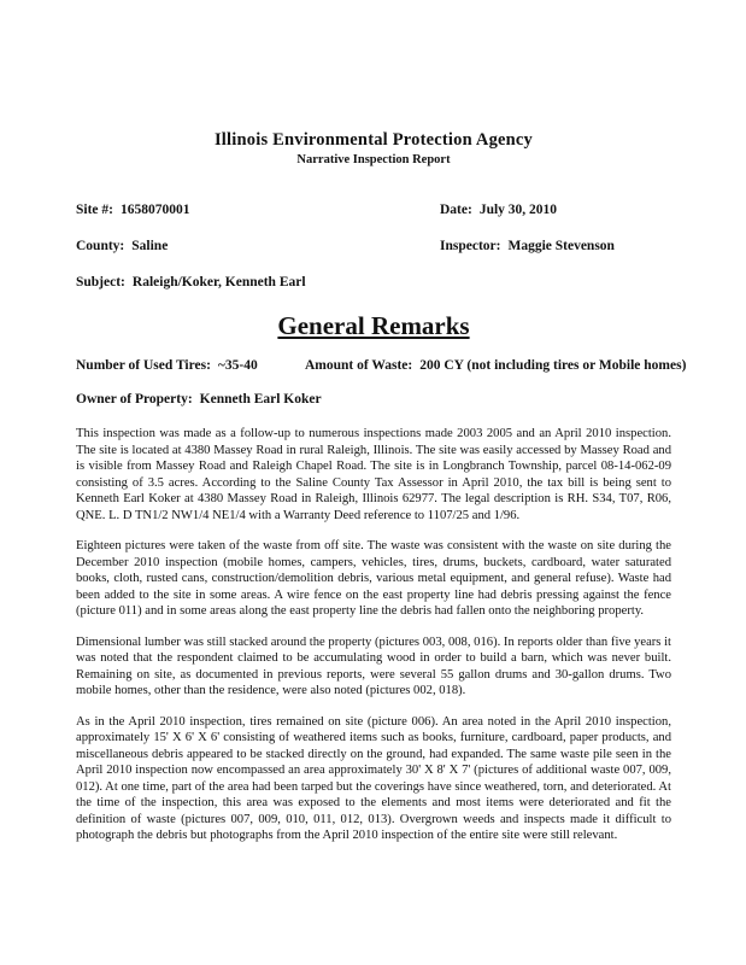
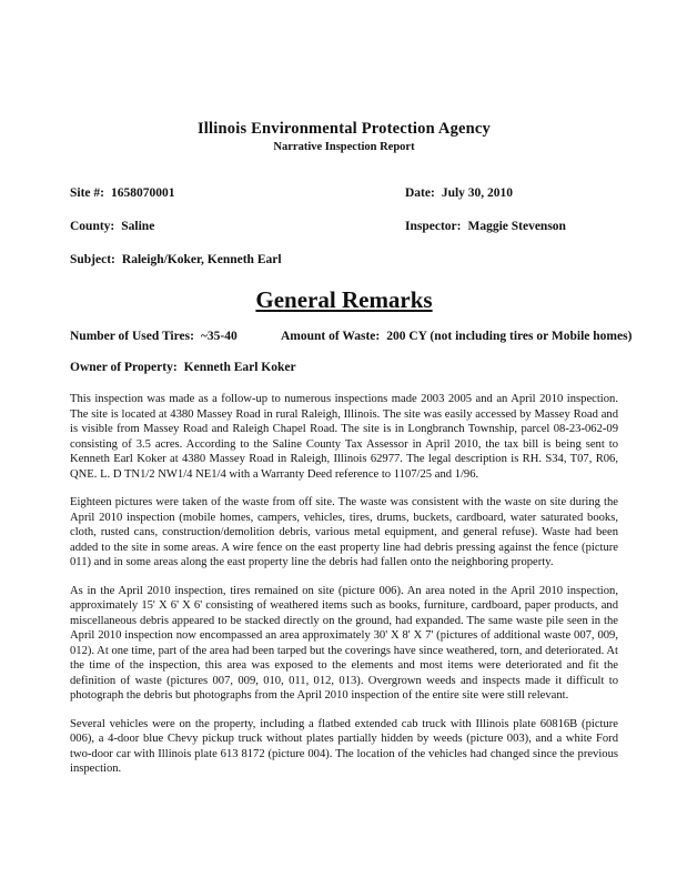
  Illinois Environmental Protection Agency
  Narrative Inspection Report
  Site #: 1658070001
  Date: July 30, 2010
  County: Saline
  Inspector: Maggie Stevenson
  Subject: Raleigh/Koker, Kenneth Earl
  General Remarks
  Number of Used Tires: ~35-40
  Amount of Waste: 200 CY (not including tires or Mobile homes)
  Owner of Property: Kenneth Earl Koker
- This inspection was made as a follow-up to numerous inspections made 2003 2005 and an April 2010 inspection. The site is located at 4380 Massey Road in rural Raleigh, Illinois. The site was easily accessed by Massey Road and is visible from Massey Road and Raleigh Chapel Road. The site is in Longbranch Township, parcel 08-14-062-09 consisting of 3.5 acres. According to the Saline County Tax Assessor in April 2010, the tax bill is being sent to Kenneth Earl Koker at 4380 Massey Road in Raleigh, Illinois 62977. The legal description is RH. S34, T07, R06, QNE. L. D TN1/2 NW1/4 NE1/4 with a Warranty Deed reference to 1107/25 and 1/96.
+ This inspection was made as a follow-up to numerous inspections made 2003 2005 and an April 2010 inspection. The site is located at 4380 Massey Road in rural Raleigh, Illinois. The site was easily accessed by Massey Road and is visible from Massey Road and Raleigh Chapel Road. The site is in Longbranch Township, parcel 08-23-062-09 consisting of 3.5 acres. According to the Saline County Tax Assessor in April 2010, the tax bill is being sent to Kenneth Earl Koker at 4380 Massey Road in Raleigh, Illinois 62977. The legal description is RH. S34, T07, R06, QNE. L. D TN1/2 NW1/4 NE1/4 with a Warranty Deed reference to 1107/25 and 1/96.
- Eighteen pictures were taken of the waste from off site. The waste was consistent with the waste on site during the December 2010 inspection (mobile homes, campers, vehicles, tires, drums, buckets, cardboard, water saturated books, cloth, rusted cans, construction/demolition debris, various metal equipment, and general refuse). Waste had been added to the site in some areas. A wire fence on the east property line had debris pressing against the fence (picture 011) and in some areas along the east property line the debris had fallen onto the neighboring property.
+ Eighteen pictures were taken of the waste from off site. The waste was consistent with the waste on site during the April 2010 inspection (mobile homes, campers, vehicles, tires, drums, buckets, cardboard, water saturated books, cloth, rusted cans, construction/demolition debris, various metal equipment, and general refuse). Waste had been added to the site in some areas. A wire fence on the east property line had debris pressing against the fence (picture 011) and in some areas along the east property line the debris had fallen onto the neighboring property.
- Dimensional lumber was still stacked around the property (pictures 003, 008, 016). In reports older than five years it was noted that the respondent claimed to be accumulating wood in order to build a barn, which was never built. Remaining on site, as documented in previous reports, were several 55 gallon drums and 30-gallon drums. Two mobile homes, other than the residence, were also noted (pictures 002, 018).
  As in the April 2010 inspection, tires remained on site (picture 006). An area noted in the April 2010 inspection, approximately 15' X 6' X 6' consisting of weathered items such as books, furniture, cardboard, paper products, and miscellaneous debris appeared to be stacked directly on the ground, had expanded. The same waste pile seen in the April 2010 inspection now encompassed an area approximately 30' X 8' X 7' (pictures of additional waste 007, 009, 012). At one time, part of the area had been tarped but the coverings have since weathered, torn, and deteriorated. At the time of the inspection, this area was exposed to the elements and most items were deteriorated and fit the definition of waste (pictures 007, 009, 010, 011, 012, 013). Overgrown weeds and inspects made it difficult to photograph the debris but photographs from the April 2010 inspection of the entire site were still relevant.
+ Several vehicles were on the property, including a flatbed extended cab truck with Illinois plate 60816B (picture 006), a 4-door blue Chevy pickup truck without plates partially hidden by weeds (picture 003), and a white Ford two-door car with Illinois plate 613 8172 (picture 004). The location of the vehicles had changed since the previous inspection.
